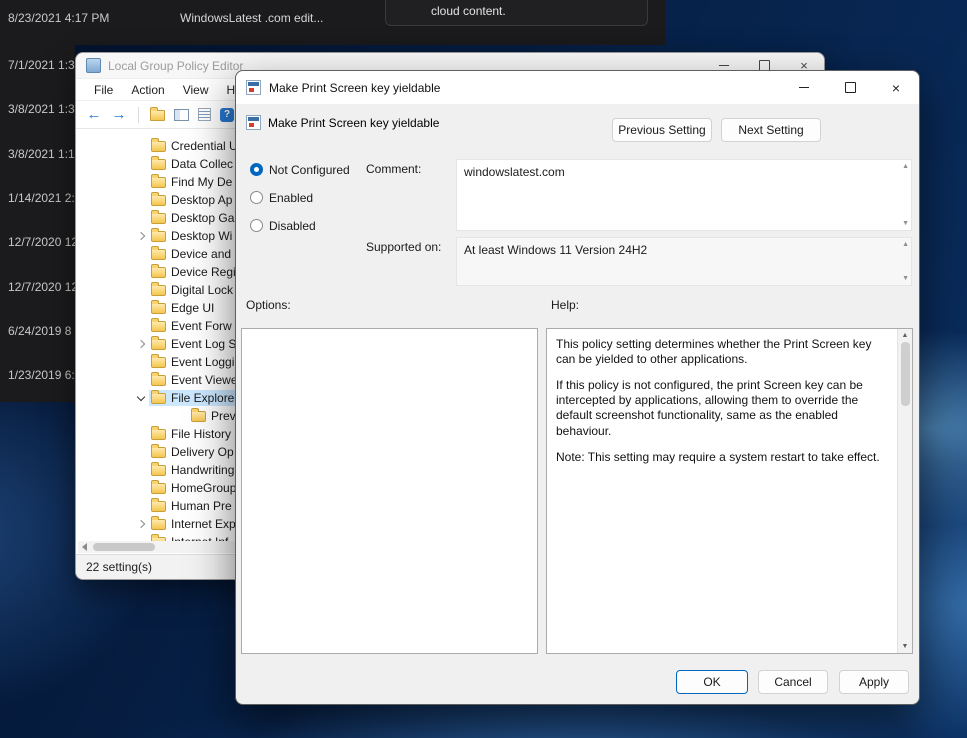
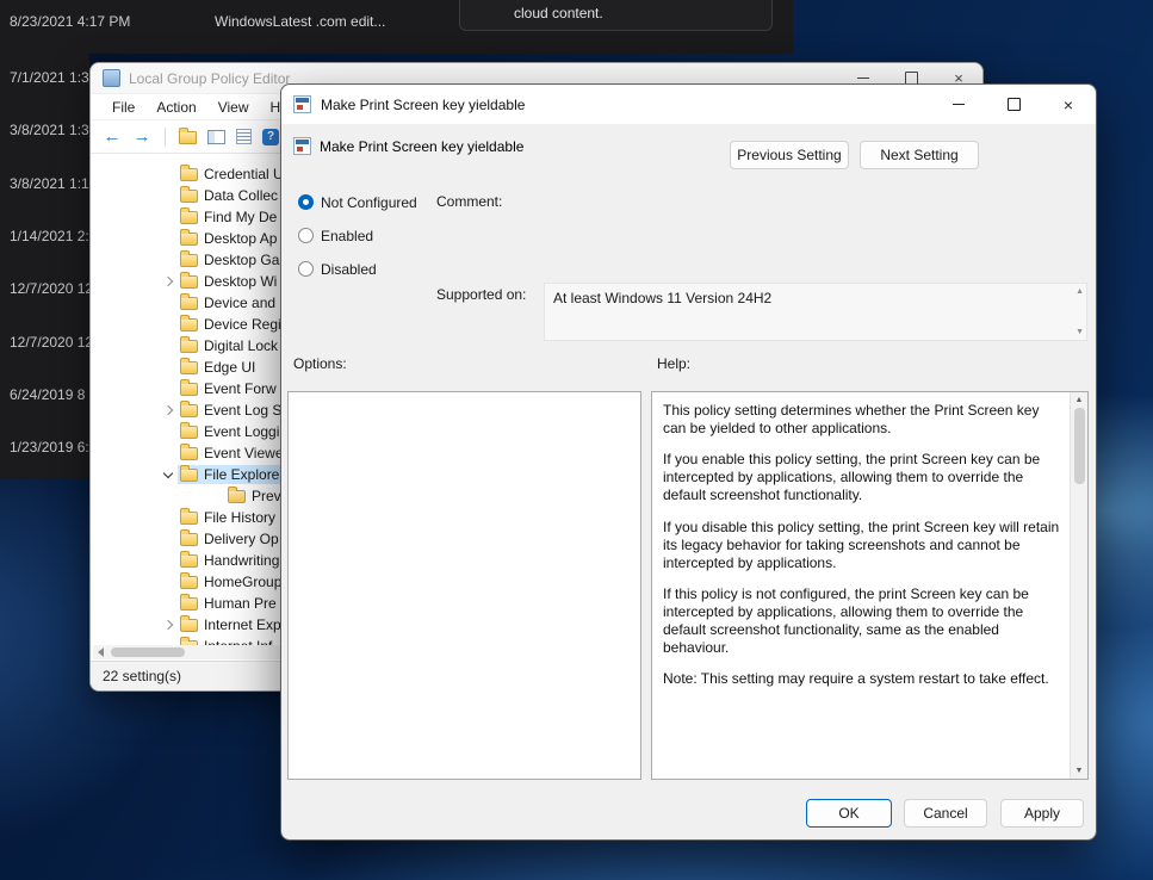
  8/23/2021 4:17 PM
  WindowsLatest .com edit...
  cloud content.
  7/1/2021 1:3
  3/8/2021 1:3
  3/8/2021 1:1
  1/14/2021 2:
  12/7/2020 1
  12/7/2020 1
  6/24/2019 8
  1/23/2019 6:
  Local Group Policy Editor
  ×
  File
  Action
  View
  Credential U
  Data Collec
  Find My De
  Desktop Ap
  Desktop Ga
  Desktop Wi
  Device and
  Device Reg
  Digital Lock
  Edge UI
  Event Forw
  Event Log S
  Event Loggi
  Event View
  File Explore
  File History
  Delivery Op
  Handwriting
  HomeGroup
  Human Pre
  Internet Exp
  22 setting(s)
  Make Print Screen key yieldable
  ×
  Make Print Screen key yieldable
  Previous Setting
  Next Setting
  Not Configured
  Enabled
  Disabled
  Comment:
- windowslatest.com
  Supported on:
  At least Windows 11 Version 24H2
  Options:
  Help:
  This policy setting determines whether the Print Screen key can be yielded to other applications.
+ If you enable this policy setting, the print Screen key can be intercepted by applications, allowing them to override the default screenshot functionality.
+ If you disable this policy setting, the print Screen key will retain its legacy behavior for taking screenshots and cannot be intercepted by applications.
  If this policy is not configured, the print Screen key can be intercepted by applications, allowing them to override the default screenshot functionality, same as the enabled behaviour.
  Note: This setting may require a system restart to take effect.
  OK
  Cancel
  Apply
